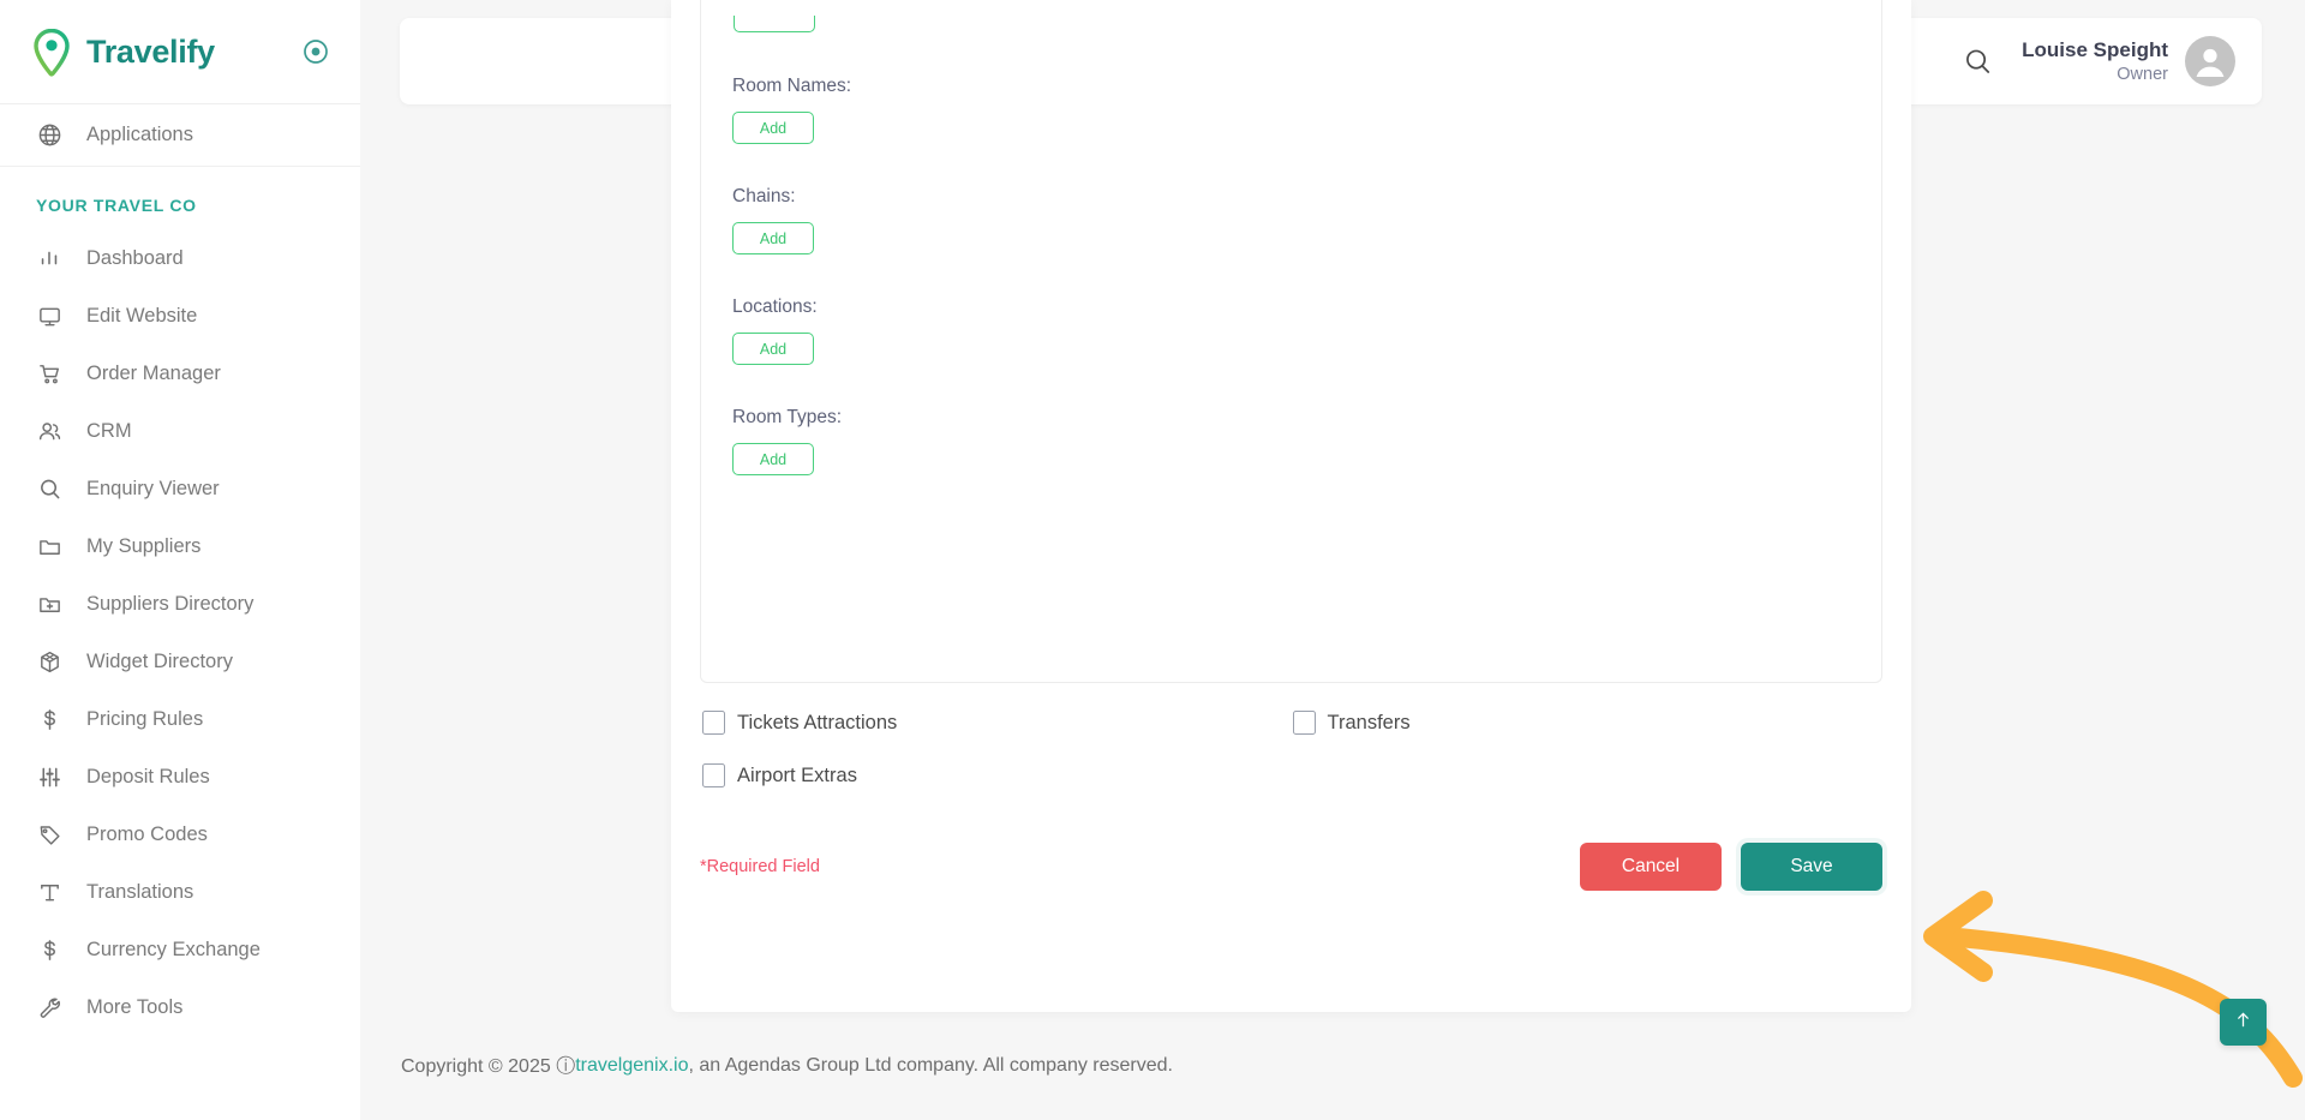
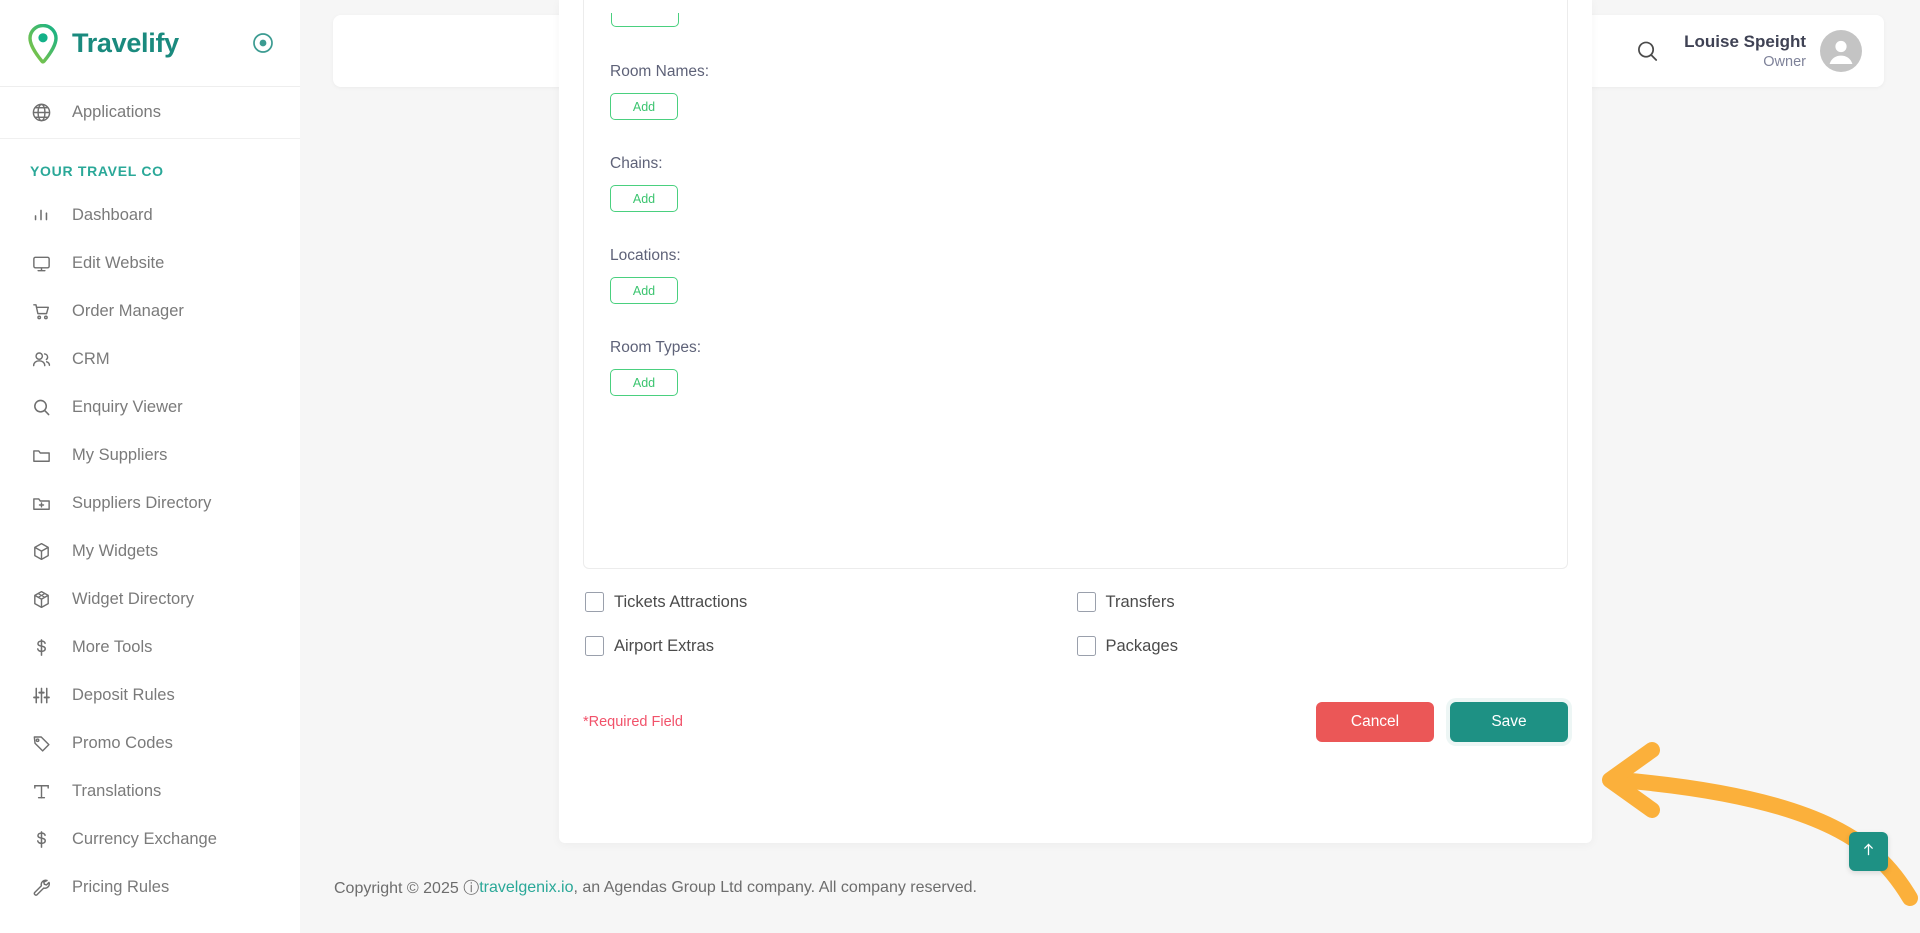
  Travelify
  Applications
  YOUR TRAVEL CO
  Dashboard
  Edit Website
  Order Manager
  CRM
  Enquiry Viewer
  My Suppliers
  Suppliers Directory
+ My Widgets
  Widget Directory
- Pricing Rules
+ More Tools
  Deposit Rules
  Promo Codes
  Translations
  Currency Exchange
- More Tools
+ Pricing Rules
  Louise Speight
  Owner
  Room Names:
  Add
  Chains:
  Add
  Locations:
  Add
  Room Types:
  Add
  Tickets Attractions
  Transfers
  Airport Extras
+ Packages
  *Required Field
  Cancel
  Save
  Copyright © 2025 ⓘ
  travelgenix.io
  , an Agendas Group Ltd company. All company reserved.
